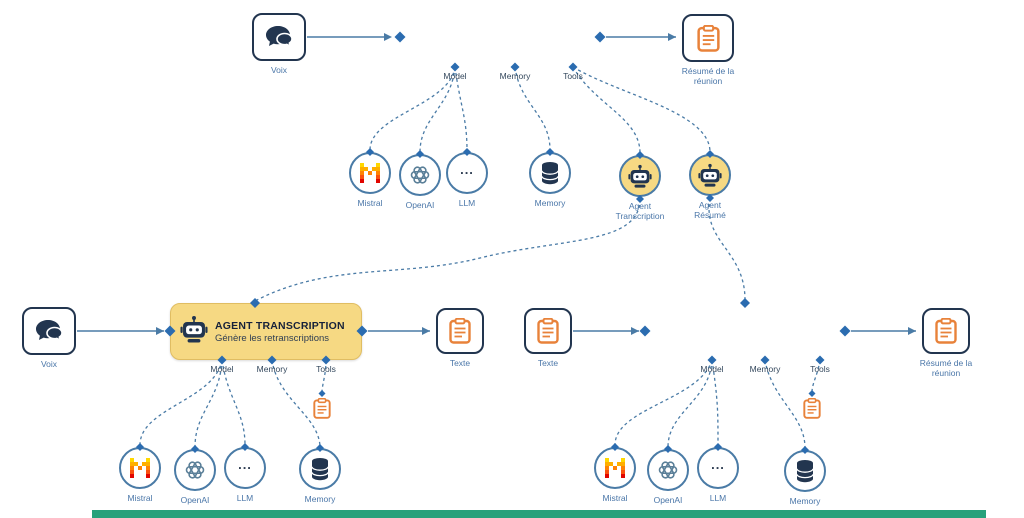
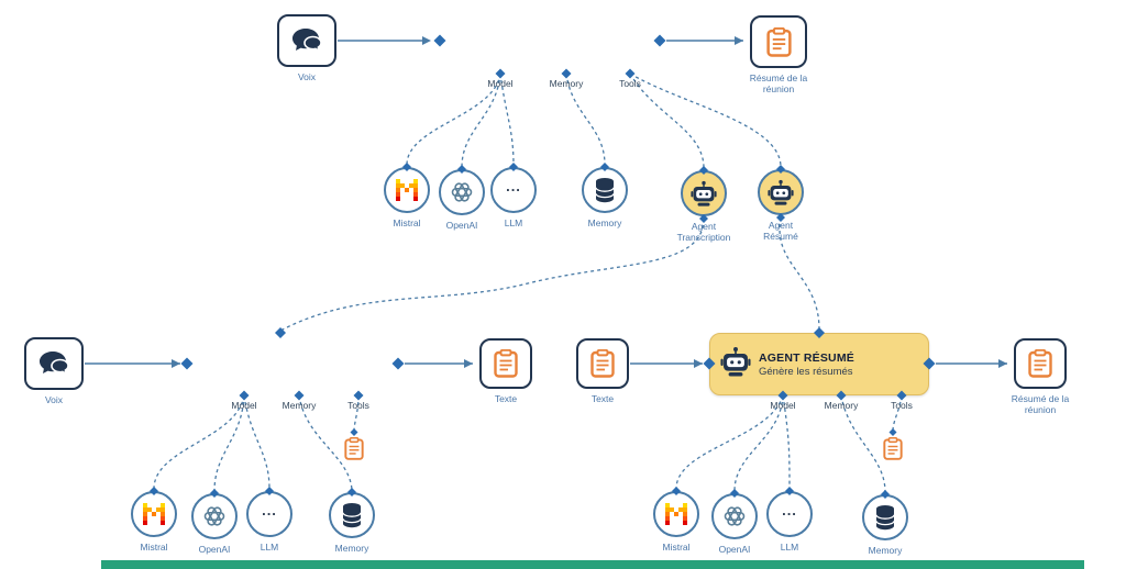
  Voix
  Résumé de la réunion
  Voix
  Texte
  Texte
  Résumé de la réunion
  Model
  Memory
  Tools
- AGENT TRANSCRIPTION
- Génère les retranscriptions
  Model
  Memory
  Tools
+ AGENT RÉSUMÉ
+ Génère les résumés
  Model
  Memory
  Tools
  Mistral
  OpenAI
  ...
  LLM
  Memory
  Agent Transcription
  Agent Résumé
  Mistral
  OpenAI
  ...
  LLM
  Memory
  Mistral
  OpenAI
  ...
  LLM
  Memory
